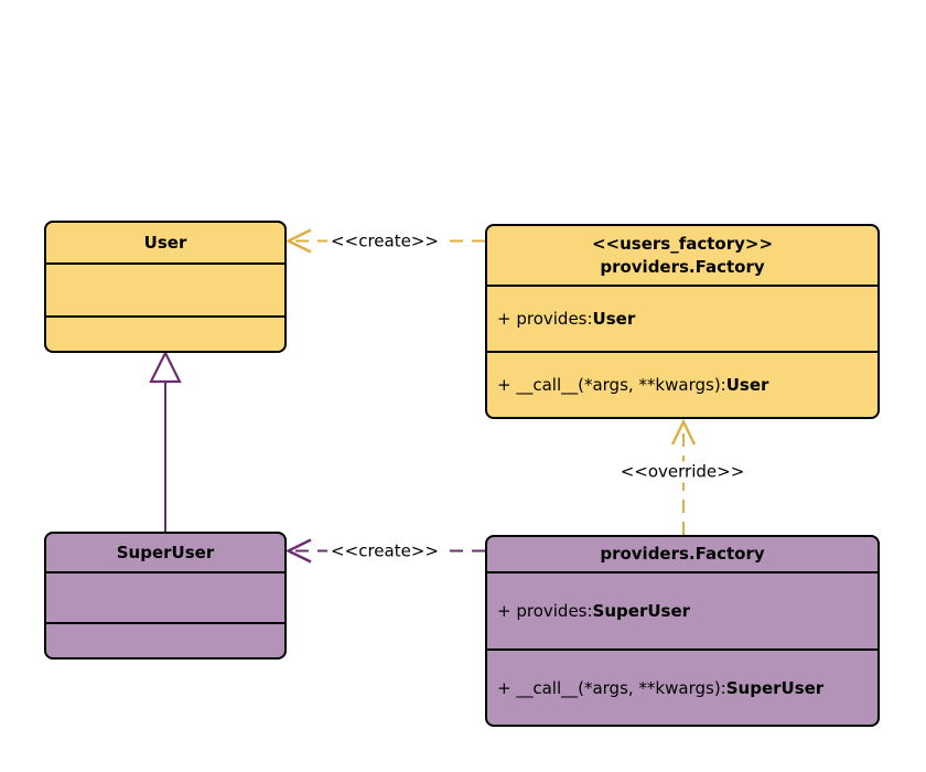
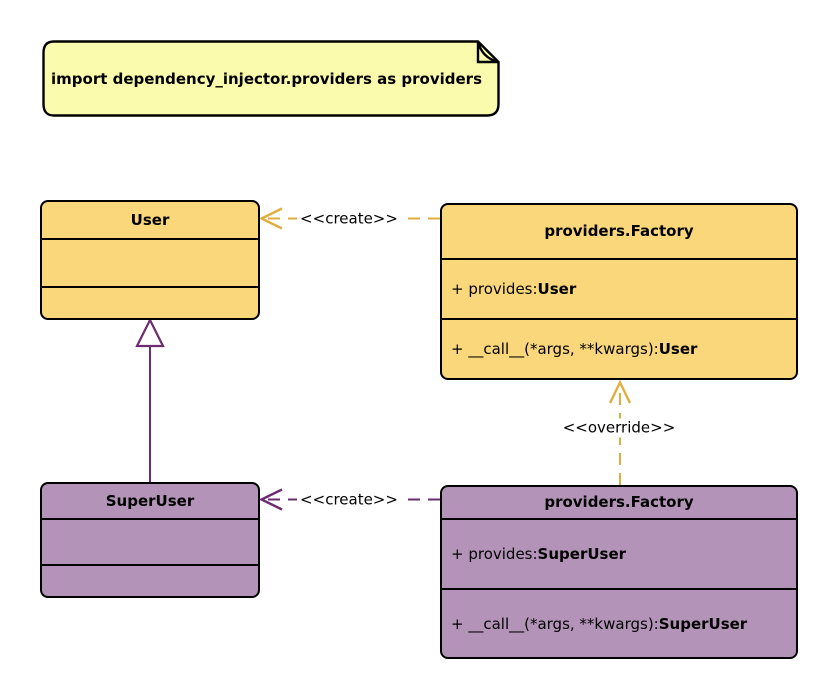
+ import dependency_injector.providers as providers
  <<create>>
  <<override>>
  <<create>>
  User
- <<users_factory>>
  providers.Factory
  + provides:
  User
  + __call__(*args, **kwargs):
  User
  SuperUser
  providers.Factory
  + provides:
  SuperUser
  + __call__(*args, **kwargs):
  SuperUser
